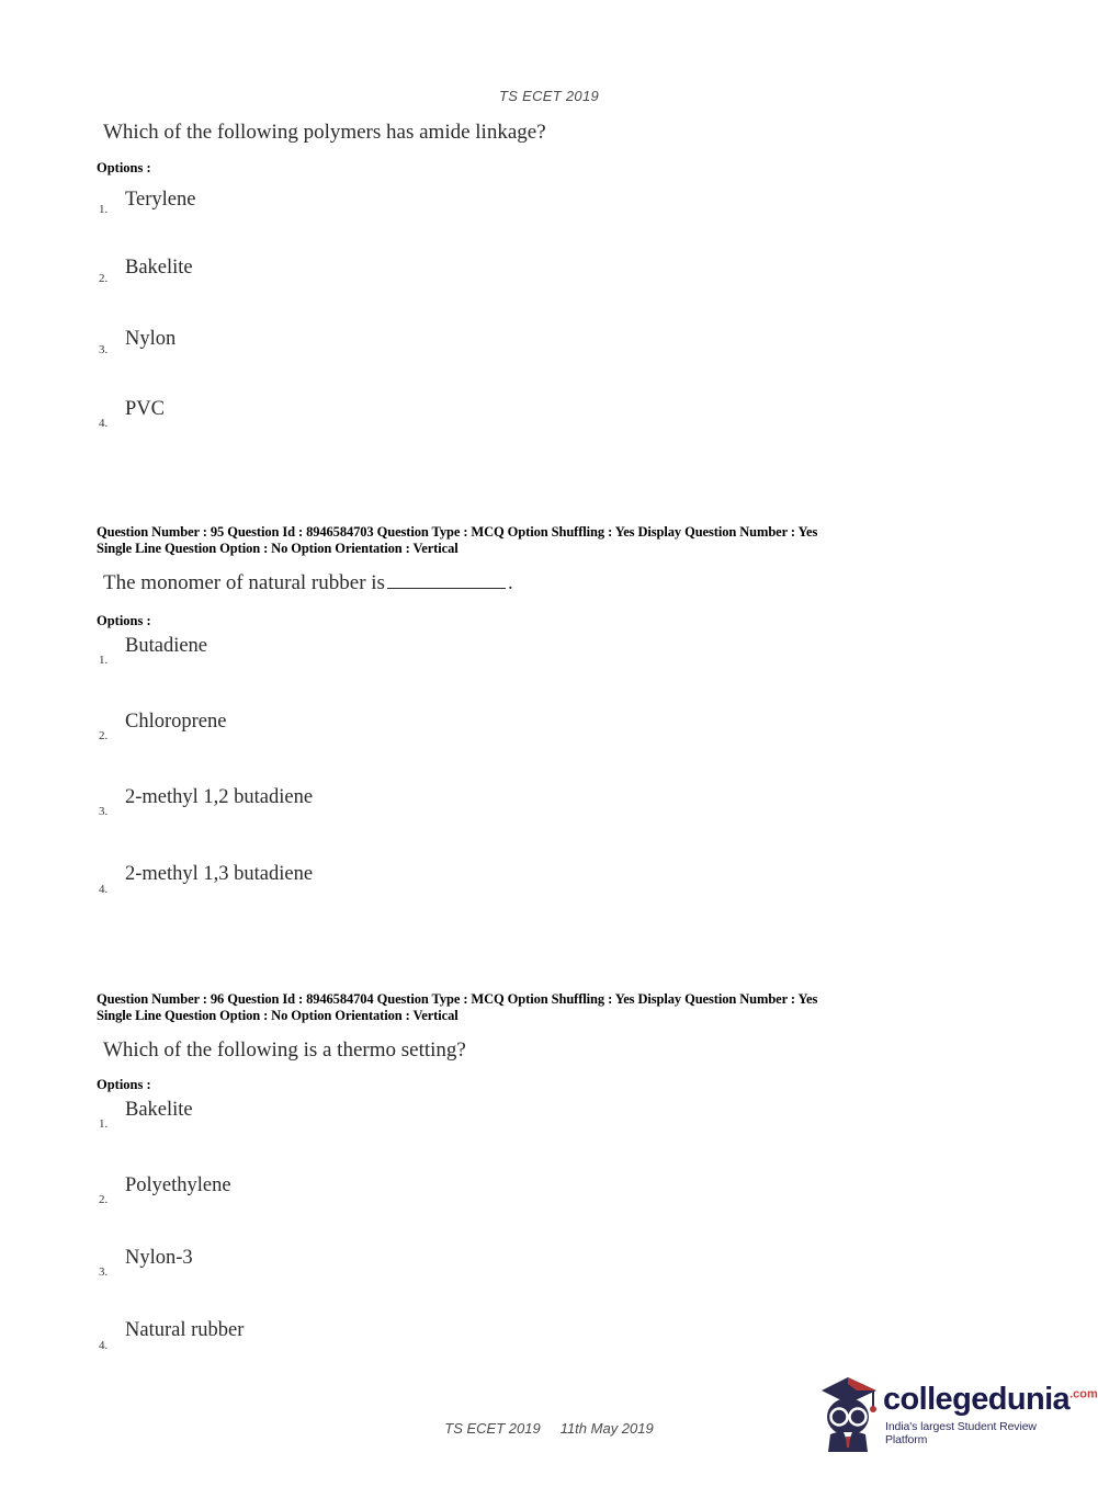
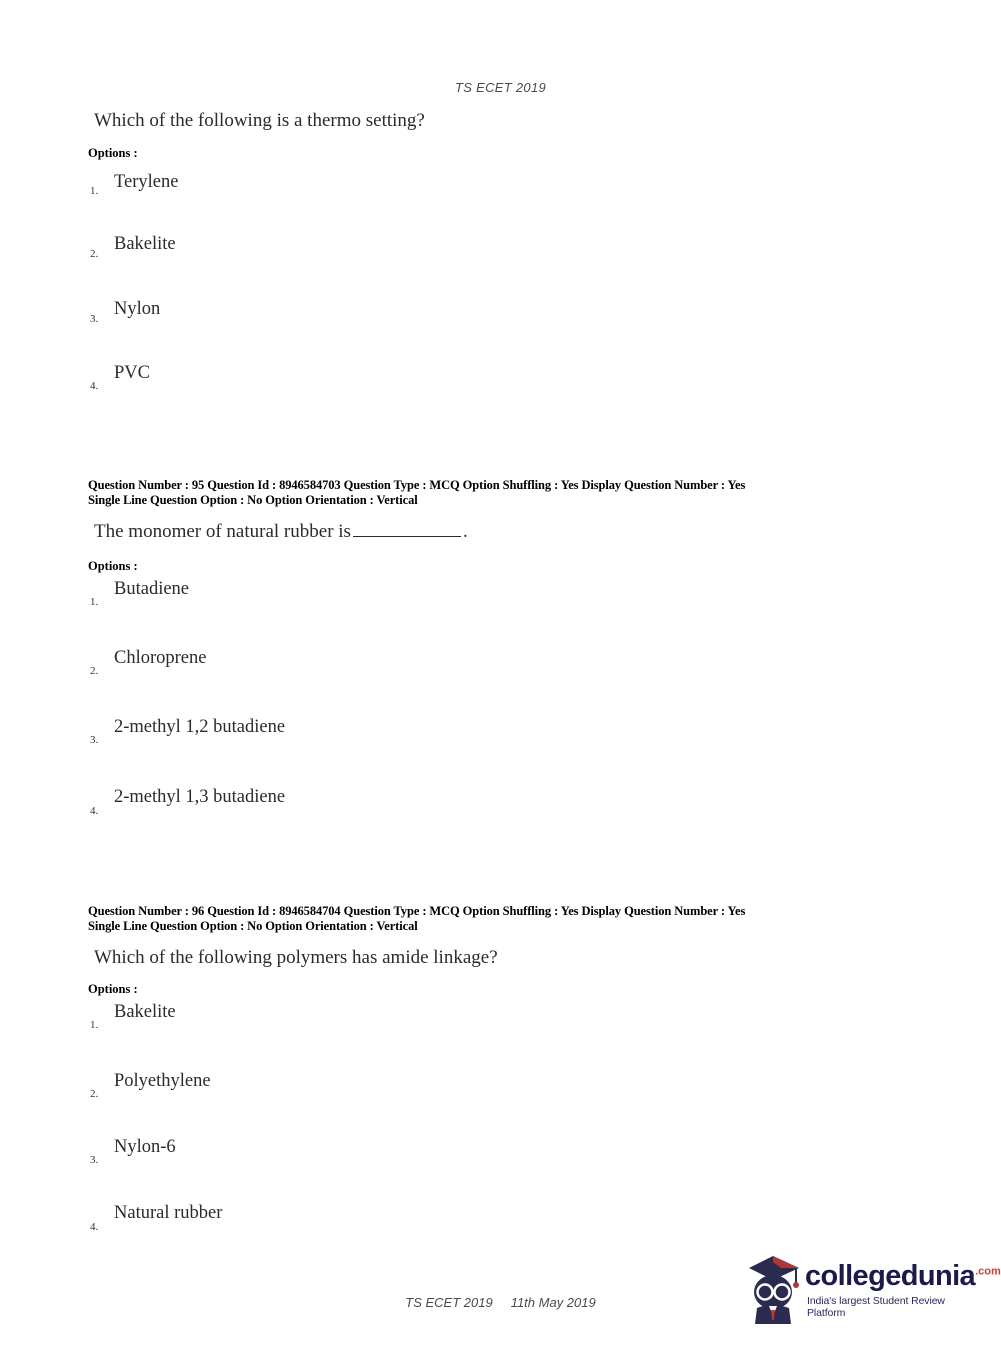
  TS ECET 2019
- Which of the following polymers has amide linkage?
+ Which of the following is a thermo setting?
  Options :
  1.
  Terylene
  2.
  Bakelite
  3.
  Nylon
  4.
  PVC
  Question Number : 95 Question Id : 8946584703 Question Type : MCQ Option Shuffling : Yes Display Question Number : Yes
  Single Line Question Option : No Option Orientation : Vertical
  The monomer of natural rubber is .
  Options :
  1.
  Butadiene
  2.
  Chloroprene
  3.
  2-methyl 1,2 butadiene
  4.
  2-methyl 1,3 butadiene
  Question Number : 96 Question Id : 8946584704 Question Type : MCQ Option Shuffling : Yes Display Question Number : Yes
  Single Line Question Option : No Option Orientation : Vertical
- Which of the following is a thermo setting?
+ Which of the following polymers has amide linkage?
  Options :
  1.
  Bakelite
  2.
  Polyethylene
  3.
- Nylon-3
+ Nylon-6
  4.
  Natural rubber
  TS ECET 2019 11th May 2019
  collegedunia.com
  India's largest Student Review Platform
